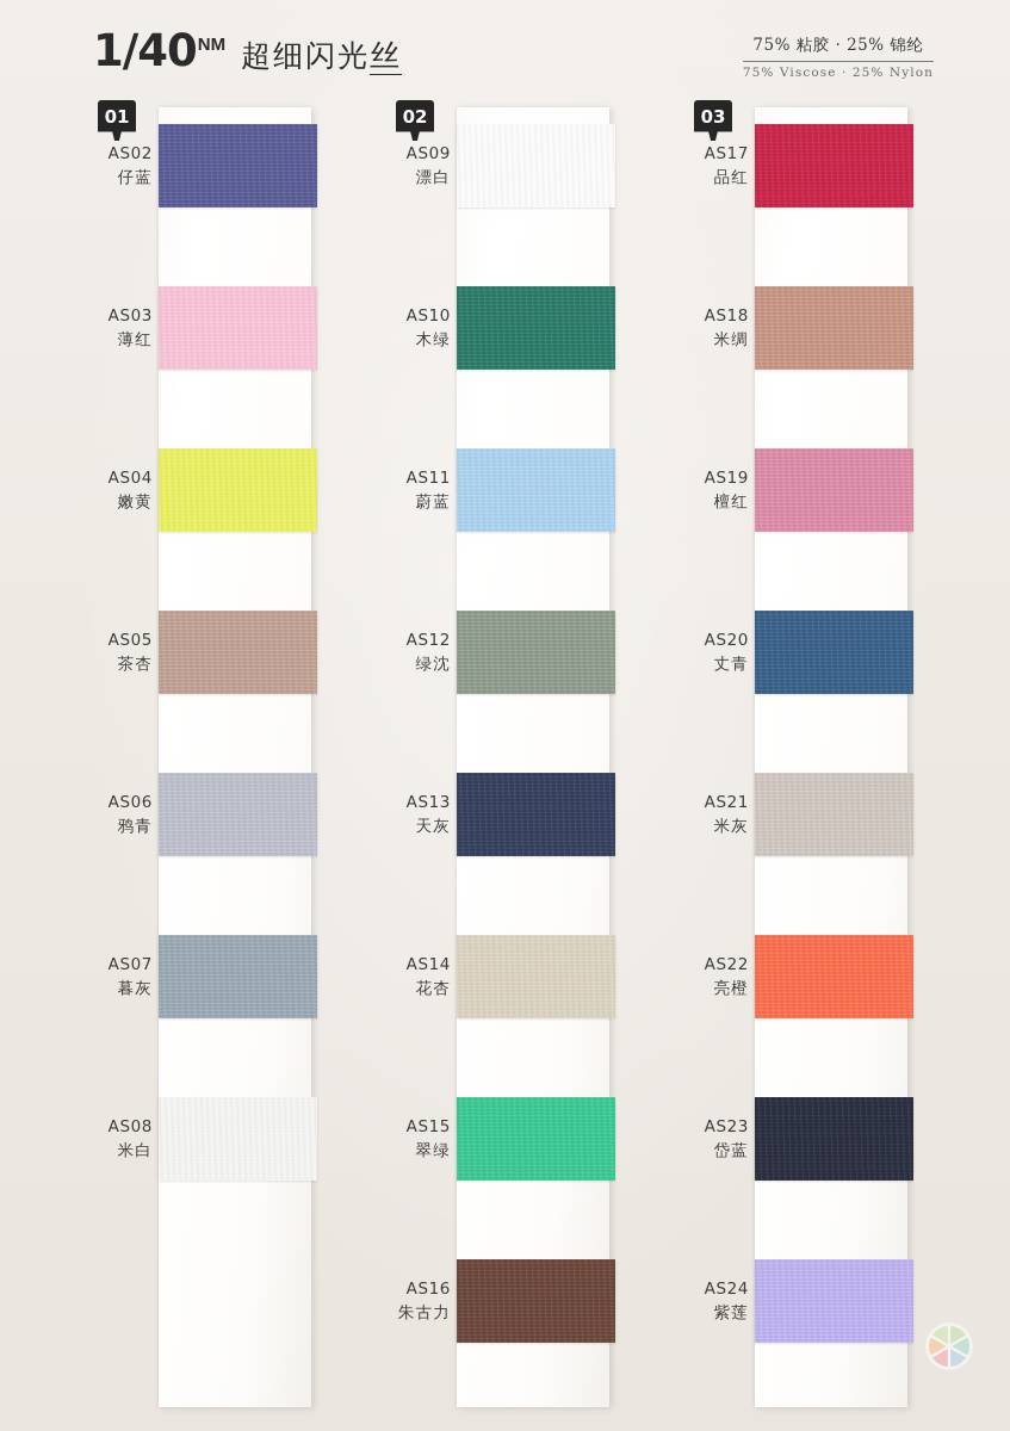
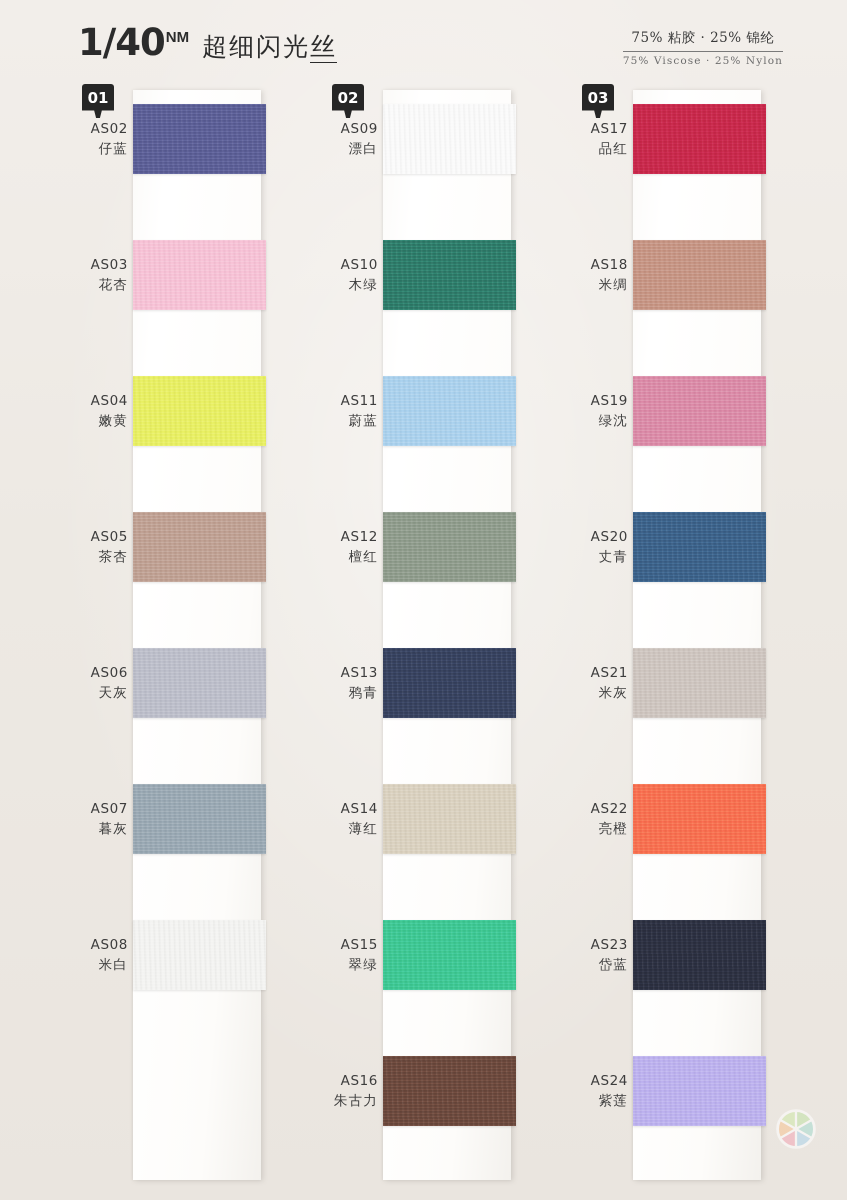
  1/40
  NM
  超细闪光丝
  75% 粘胶 · 25% 锦纶
  75% Viscose · 25% Nylon
  01
  AS02
  仔蓝
  AS03
- 薄红
+ 花杏
  AS04
  嫩黄
  AS05
  茶杏
  AS06
- 鸦青
+ 天灰
  AS07
  暮灰
  AS08
  米白
  02
  AS09
  漂白
  AS10
  木绿
  AS11
  蔚蓝
  AS12
- 绿沈
+ 檀红
  AS13
- 天灰
+ 鸦青
  AS14
- 花杏
+ 薄红
  AS15
  翠绿
  AS16
  朱古力
  03
  AS17
  品红
  AS18
  米绸
  AS19
- 檀红
+ 绿沈
  AS20
  丈青
  AS21
  米灰
  AS22
  亮橙
  AS23
  岱蓝
  AS24
  紫莲
